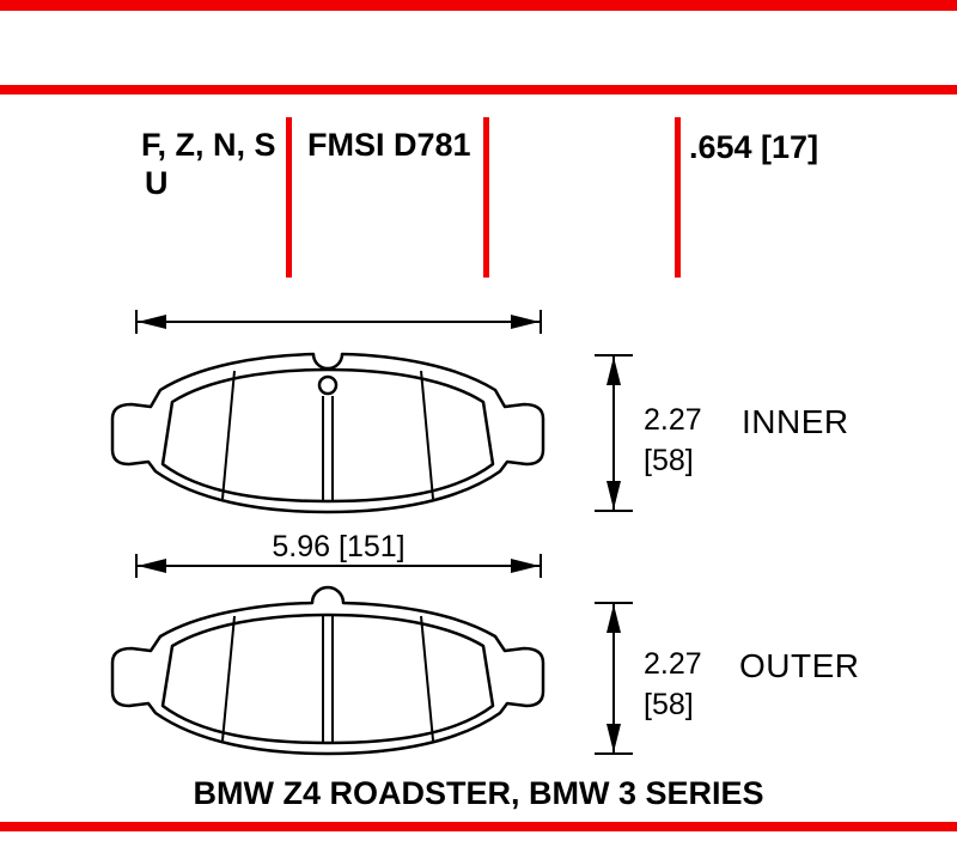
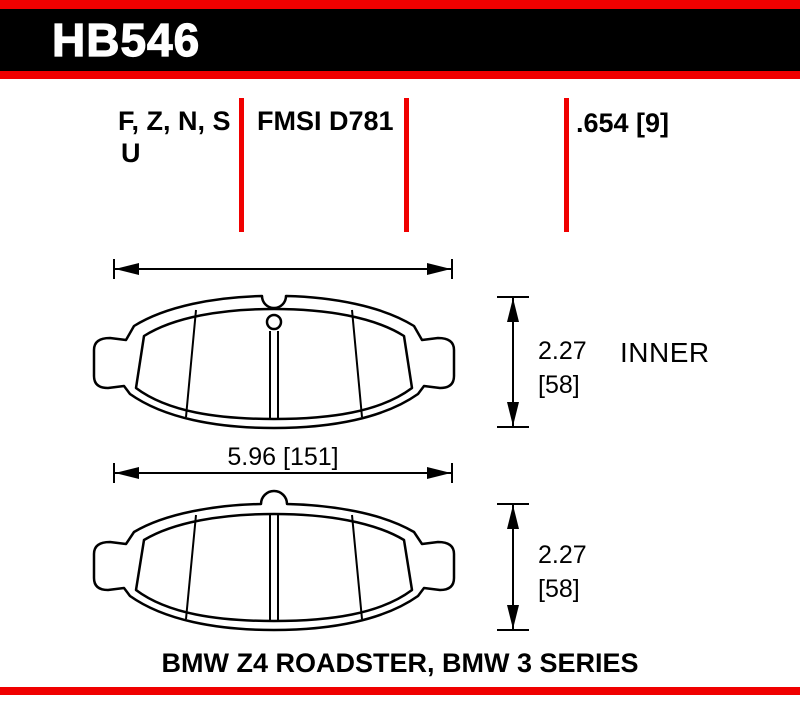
+ HB546
  F, Z, N, S
  U
  FMSI D781
- .654 [17]
+ .654 [9]
  2.27
  [58]
  INNER
  5.96 [151]
  2.27
  [58]
- OUTER
  BMW Z4 ROADSTER, BMW 3 SERIES
